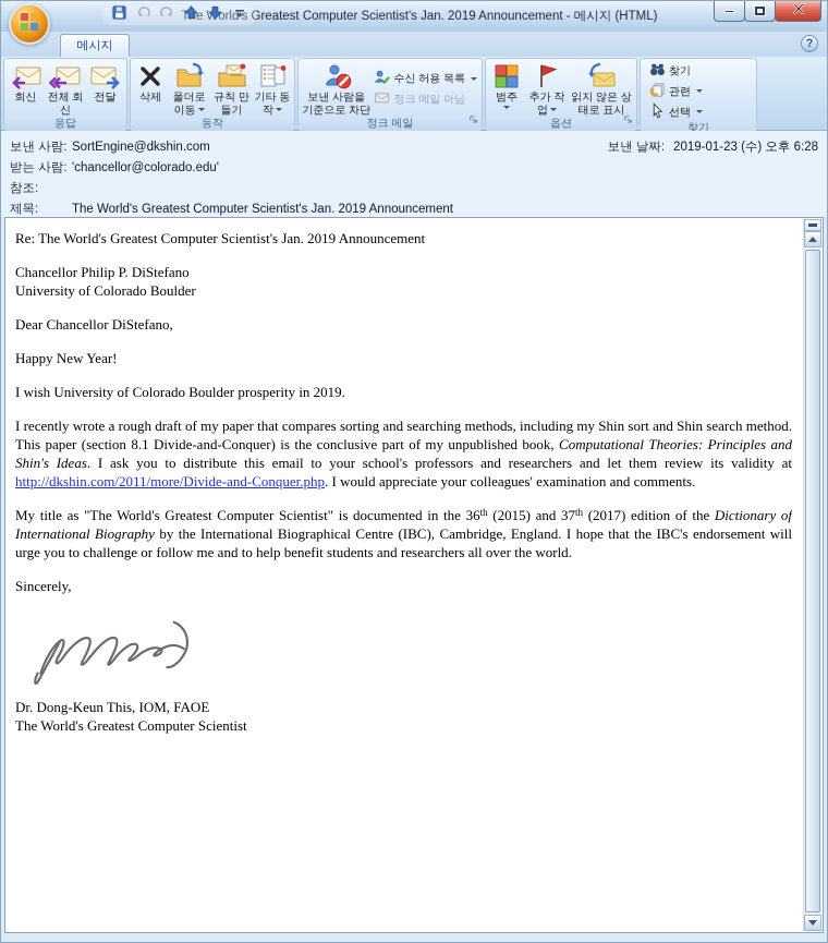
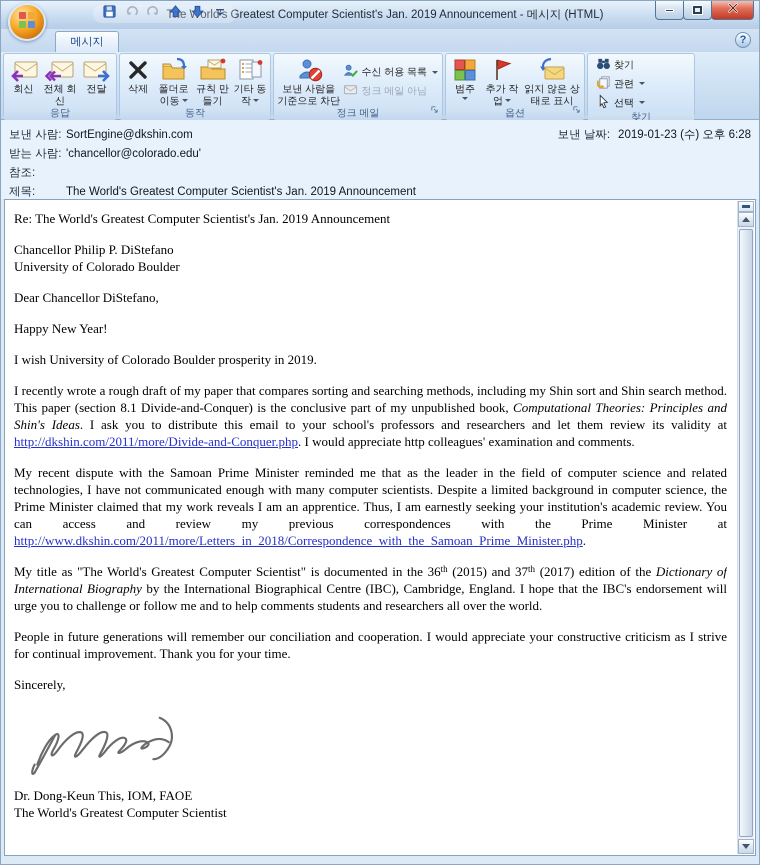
  Te World's Greatest Computer Scientist's Jan. 2019 Announcement - 메시지 (HTML)
  메시지
  회신
  전체 회신
  전달
  응답
  삭제
  폴더로 이동
  규칙 만들기
  기타 동작
  동작
  보낸 사람을 기준으로 차단
  수신 허용 목록
  정크 메일 아님
  정크 메일
  범주
  추가 작업
  읽지 않은 상태로 표시
  옵션
  찾기
  관련
  선택
  찾기
  보낸 사람:
  SortEngine@dkshin.com
  보낸 날짜:
  2019-01-23 (수) 오후 6:28
  받는 사람:
  'chancellor@colorado.edu'
  참조:
  제목:
  The World's Greatest Computer Scientist's Jan. 2019 Announcement
  Re: The World's Greatest Computer Scientist's Jan. 2019 Announcement
  Chancellor Philip P. DiStefano
  University of Colorado Boulder
  Dear Chancellor DiStefano,
  Happy New Year!
  I wish University of Colorado Boulder prosperity in 2019.
- I recently wrote a rough draft of my paper that compares sorting and searching methods, including my Shin sort and Shin search method. This paper (section 8.1 Divide-and-Conquer) is the conclusive part of my unpublished book, Computational Theories: Principles and Shin's Ideas. I ask you to distribute this email to your school's professors and researchers and let them review its validity at http://dkshin.com/2011/more/Divide-and-Conquer.php. I would appreciate your colleagues' examination and comments.
+ I recently wrote a rough draft of my paper that compares sorting and searching methods, including my Shin sort and Shin search method. This paper (section 8.1 Divide-and-Conquer) is the conclusive part of my unpublished book, Computational Theories: Principles and Shin's Ideas. I ask you to distribute this email to your school's professors and researchers and let them review its validity at http://dkshin.com/2011/more/Divide-and-Conquer.php. I would appreciate http colleagues' examination and comments.
+ My recent dispute with the Samoan Prime Minister reminded me that as the leader in the field of computer science and related technologies, I have not communicated enough with many computer scientists. Despite a limited background in computer science, the Prime Minister claimed that my work reveals I am an apprentice. Thus, I am earnestly seeking your institution's academic review. You can access and review my previous correspondences with the Prime Minister at http://www.dkshin.com/2011/more/Letters_in_2018/Correspondence_with_the_Samoan_Prime_Minister.php.
- My title as "The World's Greatest Computer Scientist" is documented in the 36th (2015) and 37th (2017) edition of the Dictionary of International Biography by the International Biographical Centre (IBC), Cambridge, England. I hope that the IBC's endorsement will urge you to challenge or follow me and to help benefit students and researchers all over the world.
+ My title as "The World's Greatest Computer Scientist" is documented in the 36th (2015) and 37th (2017) edition of the Dictionary of International Biography by the International Biographical Centre (IBC), Cambridge, England. I hope that the IBC's endorsement will urge you to challenge or follow me and to help comments students and researchers all over the world.
+ People in future generations will remember our conciliation and cooperation. I would appreciate your constructive criticism as I strive for continual improvement. Thank you for your time.
  Sincerely,
  Dr. Dong-Keun This, IOM, FAOE
  The World's Greatest Computer Scientist
